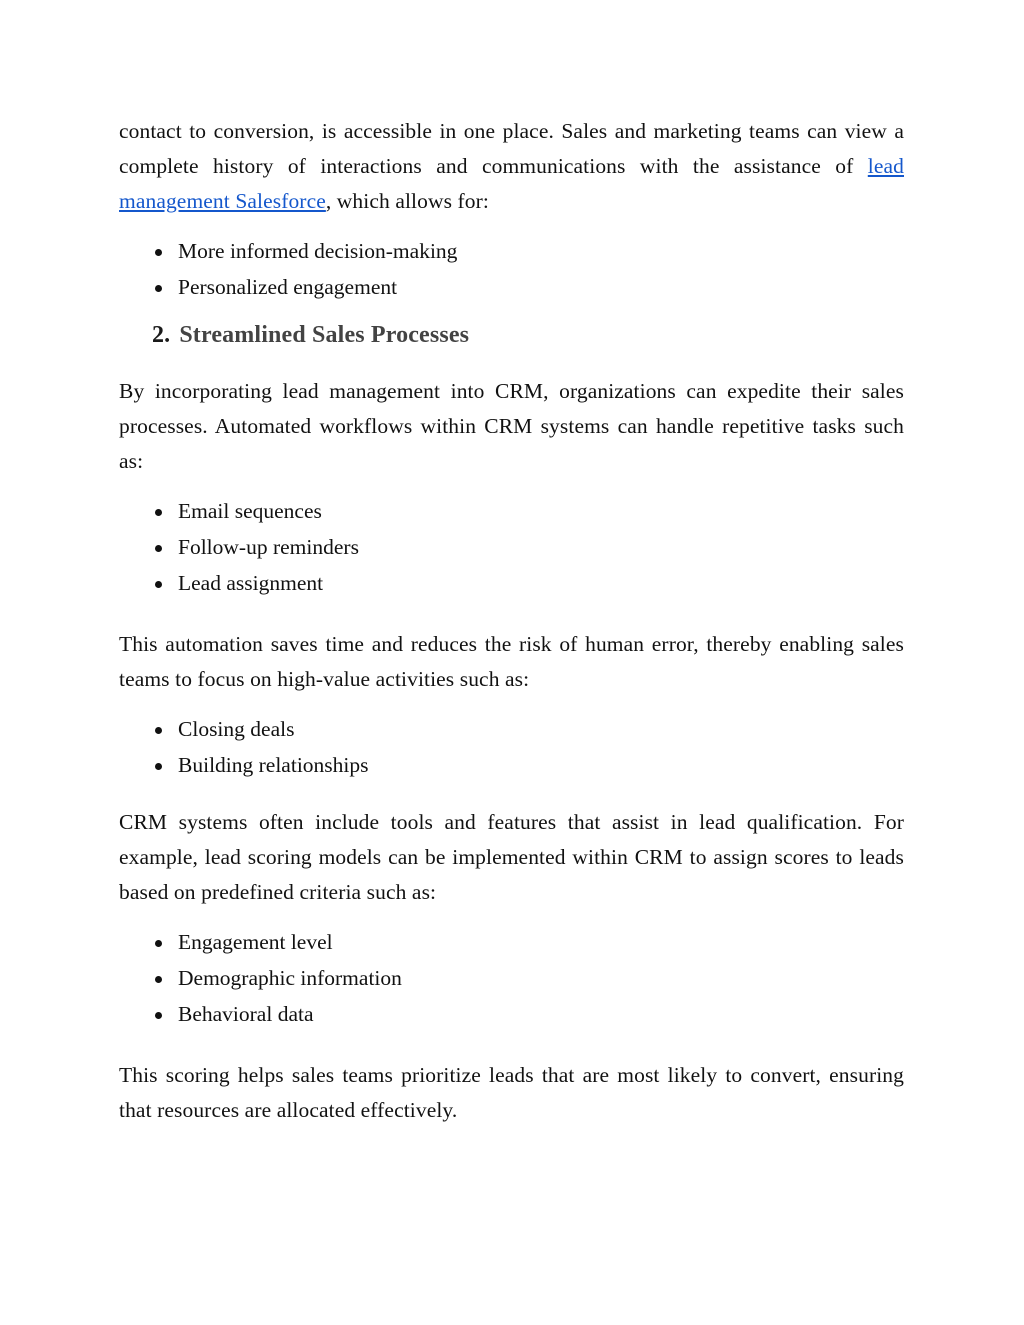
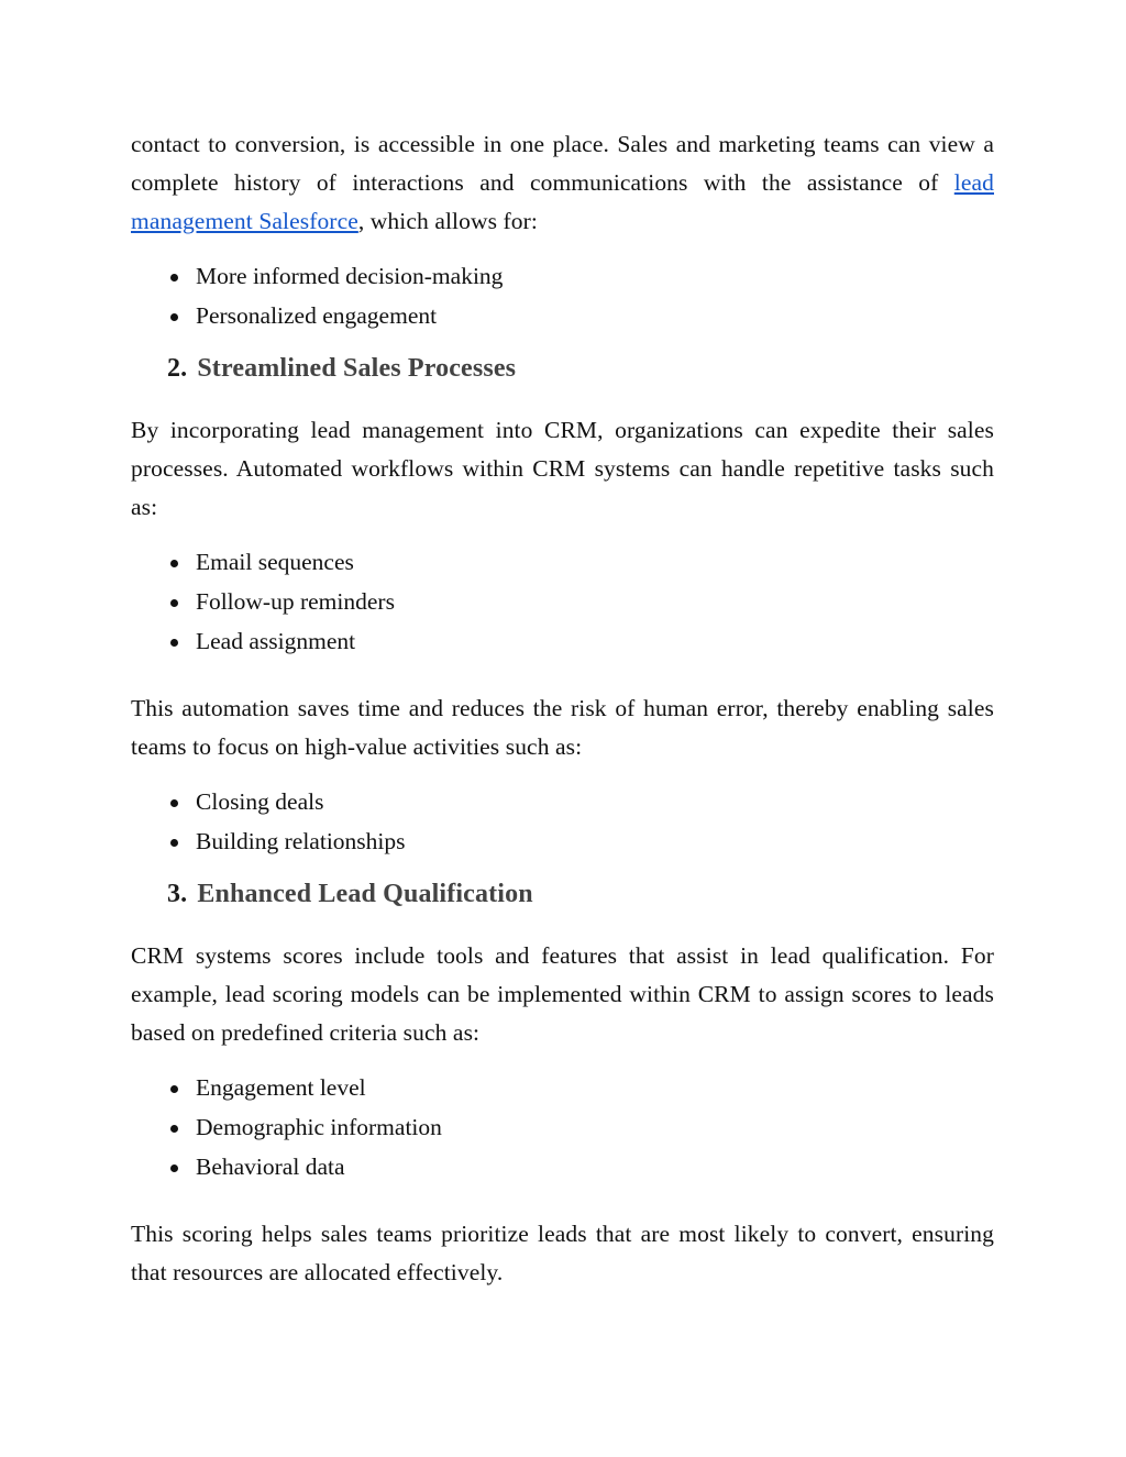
  contact to conversion, is accessible in one place. Sales and marketing teams can view a complete history of interactions and communications with the assistance of lead management Salesforce, which allows for:
  More informed decision-making
  Personalized engagement
  2. Streamlined Sales Processes
  By incorporating lead management into CRM, organizations can expedite their sales processes. Automated workflows within CRM systems can handle repetitive tasks such as:
  Email sequences
  Follow-up reminders
  Lead assignment
  This automation saves time and reduces the risk of human error, thereby enabling sales teams to focus on high-value activities such as:
  Closing deals
  Building relationships
+ 3. Enhanced Lead Qualification
- CRM systems often include tools and features that assist in lead qualification. For example, lead scoring models can be implemented within CRM to assign scores to leads based on predefined criteria such as:
+ CRM systems scores include tools and features that assist in lead qualification. For example, lead scoring models can be implemented within CRM to assign scores to leads based on predefined criteria such as:
  Engagement level
  Demographic information
  Behavioral data
  This scoring helps sales teams prioritize leads that are most likely to convert, ensuring that resources are allocated effectively.
